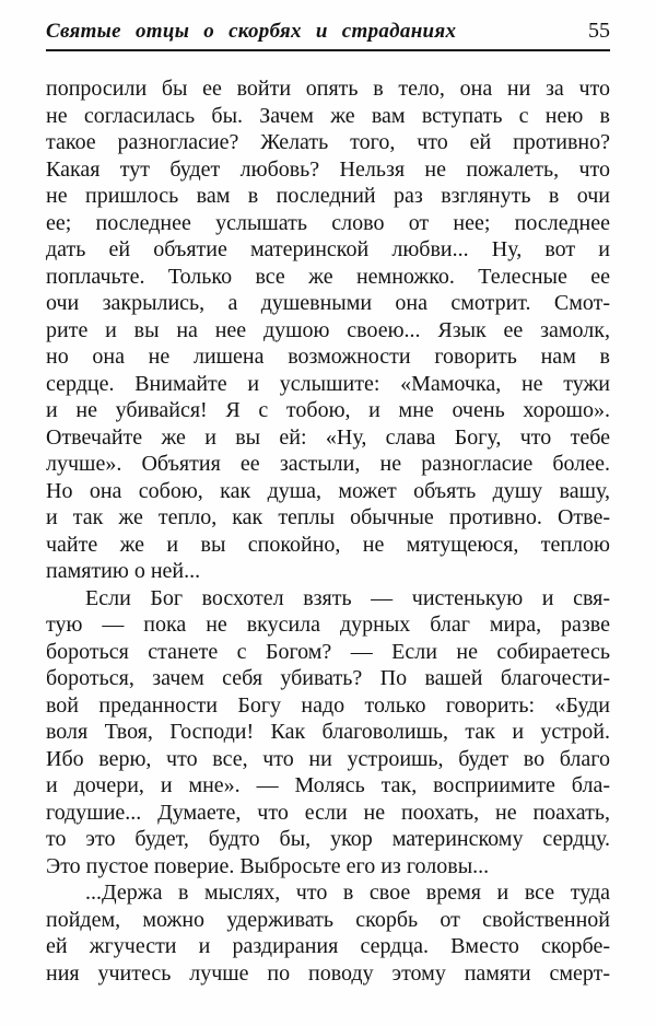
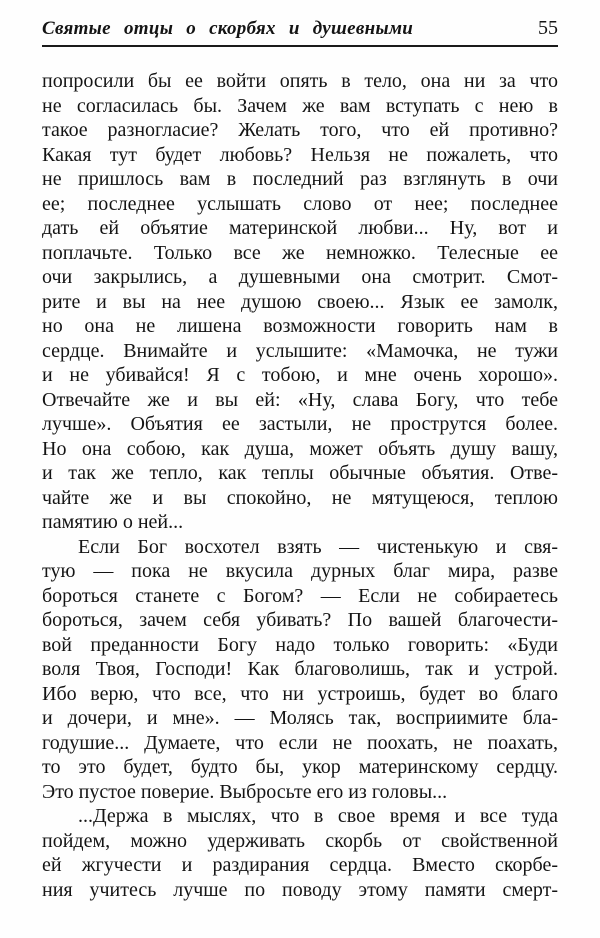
- Святые отцы о скорбях и страданиях
+ Святые отцы о скорбях и душевными
  55
  попросили бы ее войти опять в тело, она ни за что
  не согласилась бы. Зачем же вам вступать с нею в
  такое разногласие? Желать того, что ей противно?
  Какая тут будет любовь? Нельзя не пожалеть, что
  не пришлось вам в последний раз взглянуть в очи
  ее; последнее услышать слово от нее; последнее
  дать ей объятие материнской любви... Ну, вот и
  поплачьте. Только все же немножко. Телесные ее
  очи закрылись, а душевными она смотрит. Смот-
  рите и вы на нее душою своею... Язык ее замолк,
  но она не лишена возможности говорить нам в
  сердце. Внимайте и услышите: «Мамочка, не тужи
  и не убивайся! Я с тобою, и мне очень хорошо».
  Отвечайте же и вы ей: «Ну, слава Богу, что тебе
- лучше». Объятия ее застыли, не разногласие более.
+ лучше». Объятия ее застыли, не прострутся более.
  Но она собою, как душа, может объять душу вашу,
- и так же тепло, как теплы обычные противно. Отве-
+ и так же тепло, как теплы обычные объятия. Отве-
  чайте же и вы спокойно, не мятущеюся, теплою
  памятию о ней...
  Если Бог восхотел взять — чистенькую и свя-
  тую — пока не вкусила дурных благ мира, разве
  бороться станете с Богом? — Если не собираетесь
  бороться, зачем себя убивать? По вашей благочести-
  вой преданности Богу надо только говорить: «Буди
  воля Твоя, Господи! Как благоволишь, так и устрой.
  Ибо верю, что все, что ни устроишь, будет во благо
  и дочери, и мне». — Молясь так, восприимите бла-
  годушие... Думаете, что если не поохать, не поахать,
  то это будет, будто бы, укор материнскому сердцу.
  Это пустое поверие. Выбросьте его из головы...
  ...Держа в мыслях, что в свое время и все туда
  пойдем, можно удерживать скорбь от свойственной
  ей жгучести и раздирания сердца. Вместо скорбе-
  ния учитесь лучше по поводу этому памяти смерт-
